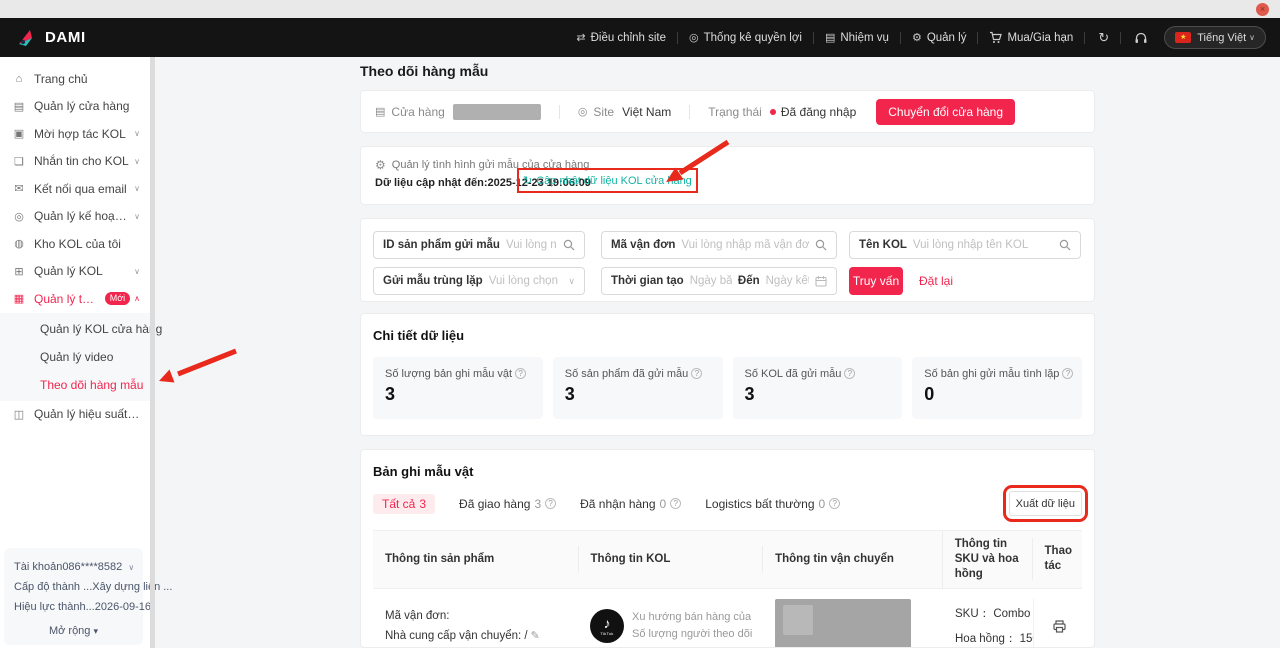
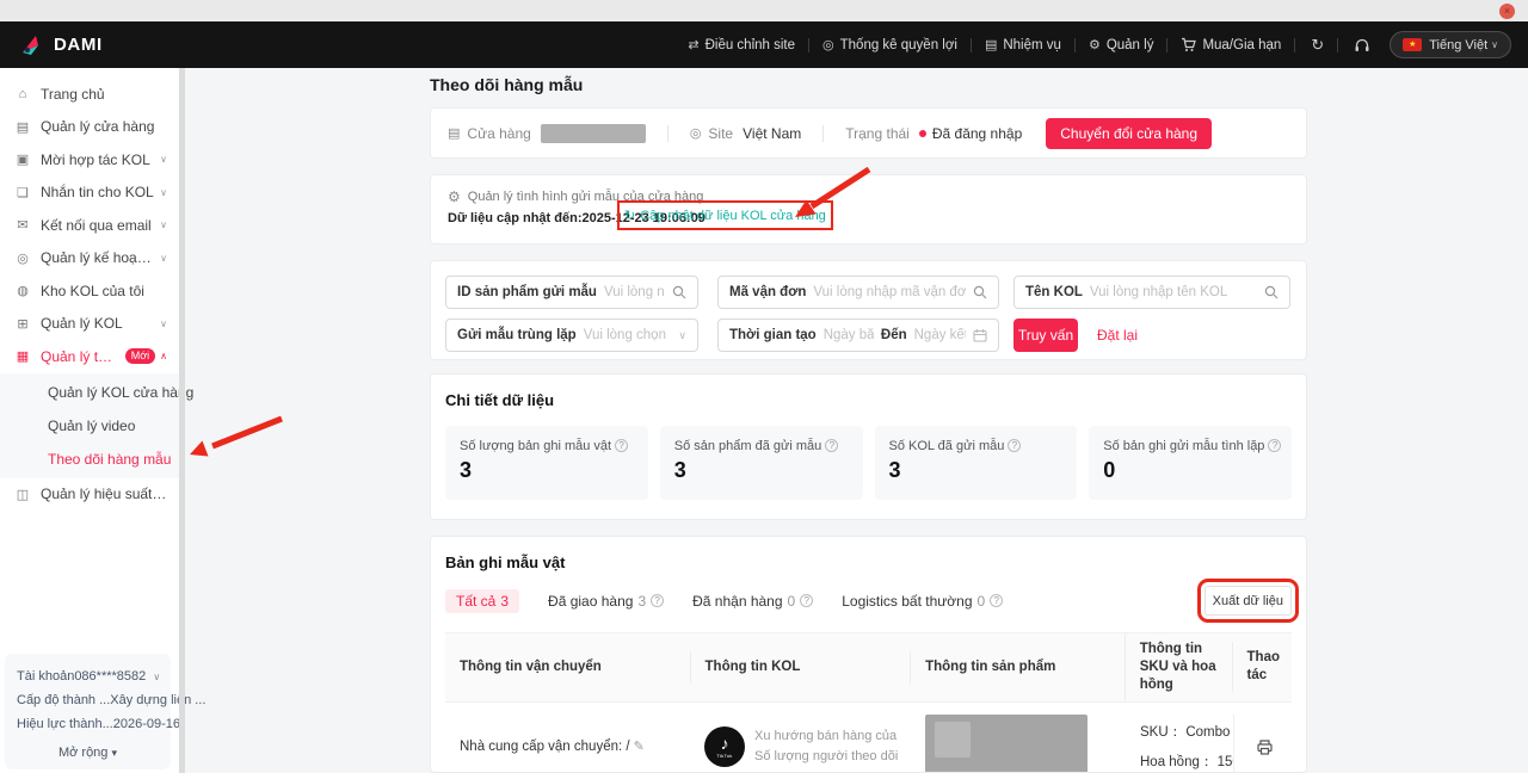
  ×
  DAMI
  ⇄
  Điều chỉnh site
  ◎
  Thống kê quyền lợi
  ▤
  Nhiệm vụ
  ⚙
  Quản lý
  Mua/Gia hạn
  ↻
  Tiếng Việt
  ∨
  ⌂
  Trang chủ
  ▤
  Quản lý cửa hàng
  ▣
  Mời hợp tác KOL
  ∨
  ❏
  Nhắn tin cho KOL
  ∨
  ✉
  Kết nối qua email
  ∨
  ◎
  ∨
  ◍
  Kho KOL của tôi
  ⊞
  Quản lý KOL
  ∨
  ▦
  Mới
  ∧
  Quản lý KOL cửa hàg
  Quản lý video
  Theo dõi hàng mẫu
  ◫
  Quản lý hiệu suất n
  Tài khoản
  086****8582 ∨
  Cấp độ thành ...
  Xây dựng lin ...
  Hiệu lực thành...
  2026-09-16
  Mở rộng ▾
  Theo dõi hàng mẫu
  ▤
  Cửa hàng
  ◎
  Site
  Việt Nam
  Trạng thái
  Đã đăng nhập
  Chuyển đổi cửa hàng
  ⚙
  Quản lý tình hình gửi mẫu của cửa hàng
  Dữ liệu cập nhật đến:2025-12-23 19:06:09
  ↻
  Cập nhật dữ liệu KOL cửaàng
  ID sản phẩm gửi mẫu
  Mã vận đơn
  Vui lòng nhập mã vận đơ
  Tên KOL
  Vui lòng nhập tên KOL
  Gửi mẫu trùng lặp
  Vui lòng chọn
  ∨
  Thời gian tạo
  Đến
  Truy vấn
  Đặt lại
  Chi tiết dữ liệu
  Số lượng bản ghi mẫu vật ?
  3
  Số sản phẩm đã gửi mẫu ?
  3
  Số KOL đã gửi mẫu ?
  3
  Số bản ghi gửi mẫu tình lặp ?
  0
  Bản ghi mẫu vật
  Tất cả
  3
  Đã giao hàng
  3
  ?
  Đã nhận hàng
  0
  ?
  Logistics bất thường
  0
  ?
  Xuất dữ liệu
- Thông tin sản phẩm
+ Thông tin vận chuyển
  Thông tin KOL
- Thông tin vận chuyển
+ Thông tin sản phẩm
  Thông tin SKU và hoa hồng
  Thao tác
- Mã vận đơn:
  Nhà cung cấp vận chuyển: / ✎
  ♪
  Xu hướng bán hàng của
  Số lượng người theo dõi
  SKU： Comb
  Hoa hồng： 1
